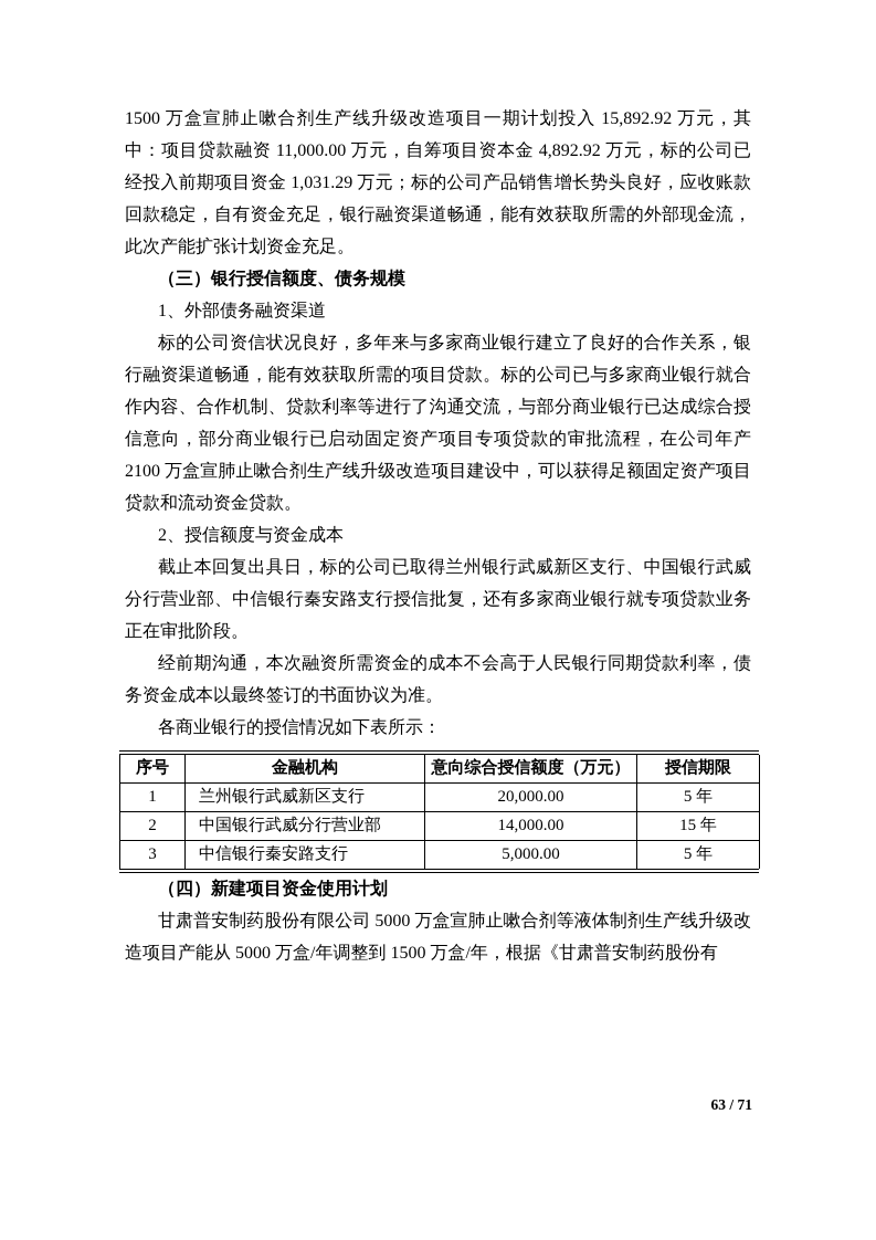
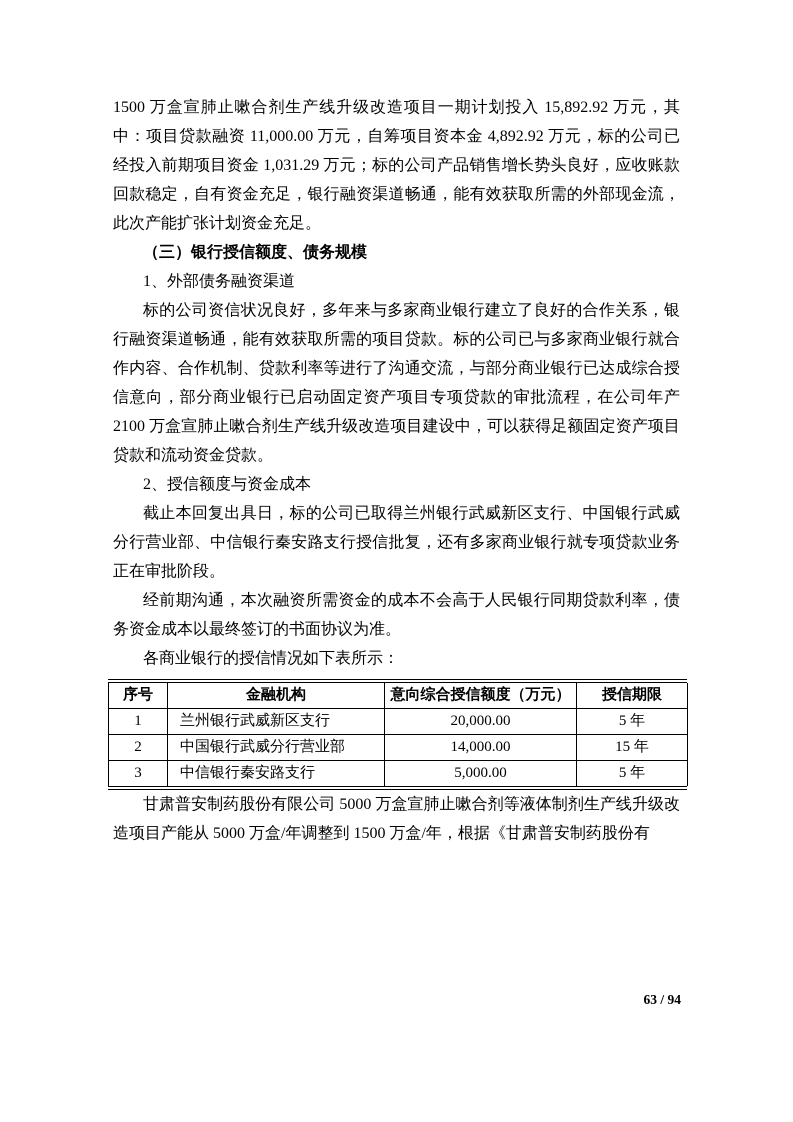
  1500 万盒宣肺止嗽合剂生产线升级改造项目一期计划投入 15,892.92 万元，其中：项目贷款融资 11,000.00 万元，自筹项目资本金 4,892.92 万元，标的公司已经投入前期项目资金 1,031.29 万元；标的公司产品销售增长势头良好，应收账款回款稳定，自有资金充足，银行融资渠道畅通，能有效获取所需的外部现金流，此次产能扩张计划资金充足。
  （三）银行授信额度、债务规模
  1、外部债务融资渠道
  标的公司资信状况良好，多年来与多家商业银行建立了良好的合作关系，银行融资渠道畅通，能有效获取所需的项目贷款。标的公司已与多家商业银行就合作内容、合作机制、贷款利率等进行了沟通交流，与部分商业银行已达成综合授信意向，部分商业银行已启动固定资产项目专项贷款的审批流程，在公司年产 2100 万盒宣肺止嗽合剂生产线升级改造项目建设中，可以获得足额固定资产项目贷款和流动资金贷款。
  2、授信额度与资金成本
  截止本回复出具日，标的公司已取得兰州银行武威新区支行、中国银行武威分行营业部、中信银行秦安路支行授信批复，还有多家商业银行就专项贷款业务正在审批阶段。
  经前期沟通，本次融资所需资金的成本不会高于人民银行同期贷款利率，债务资金成本以最终签订的书面协议为准。
  各商业银行的授信情况如下表所示：
  序号	金融机构	意向综合授信额度（万元）	授信期限
  1	兰州银行武威新区支行	20,000.00	5 年
  2	中国银行武威分行营业部	14,000.00	15 年
  3	中信银行秦安路支行	5,000.00	5 年
- （四）新建项目资金使用计划
  甘肃普安制药股份有限公司 5000 万盒宣肺止嗽合剂等液体制剂生产线升级改造项目产能从 5000 万盒/年调整到 1500 万盒/年，根据《甘肃普安制药股份有
- 63 / 71
+ 63 / 94
